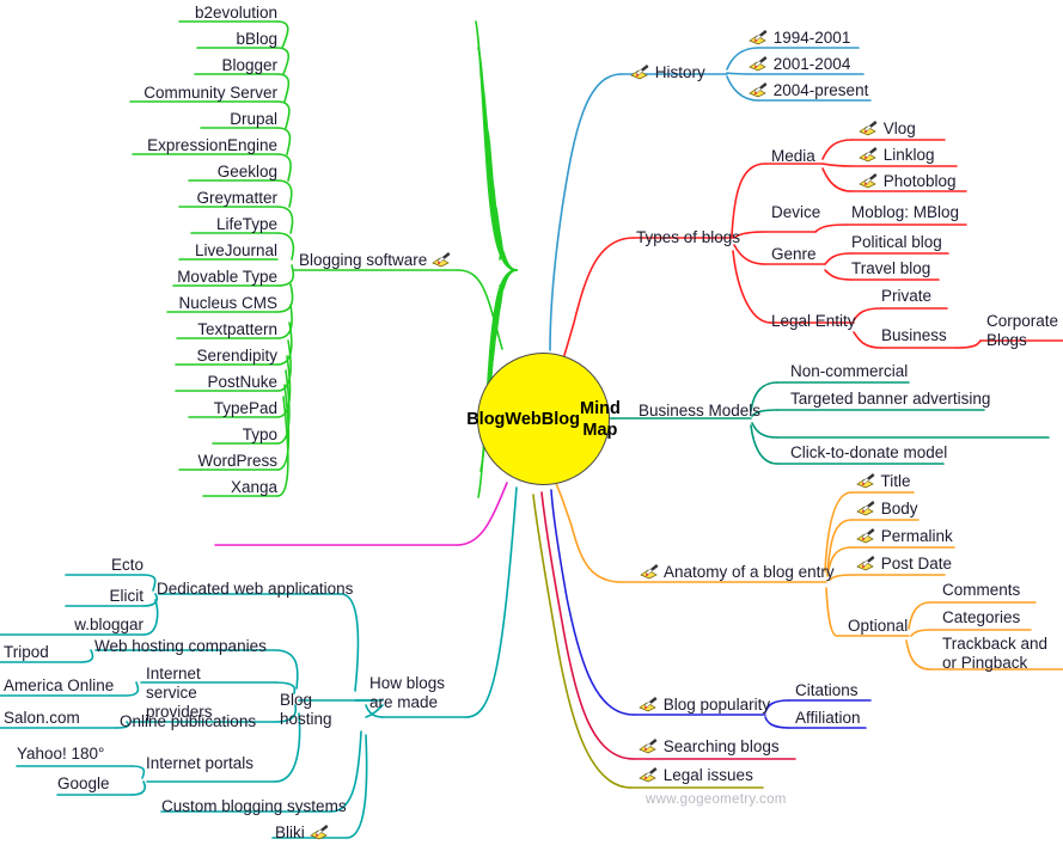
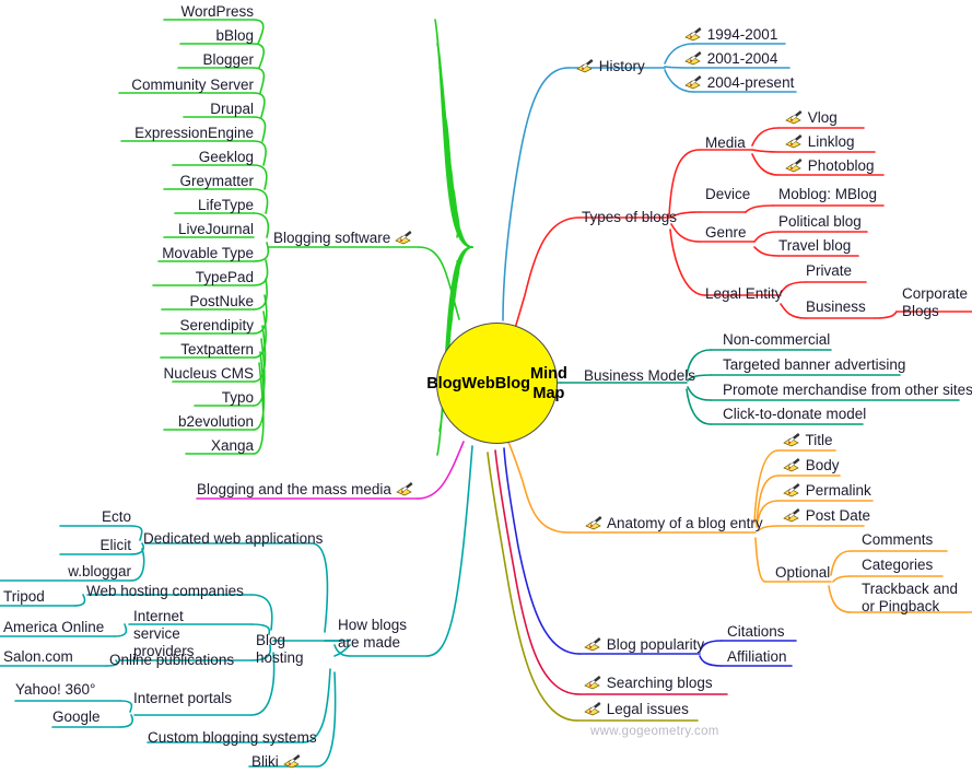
  Blog
  WebBlog
  Mind Map
- b2evolution
+ WordPress
  bBlog
  Blogger
  Community Server
  Drupal
  ExpressionEngine
  Geeklog
  Greymatter
  LifeType
  LiveJournal
  Movable Type
- Nucleus CMS
+ TypePad
- Textpattern
+ PostNuke
  Serendipity
- PostNuke
+ Textpattern
- TypePad
+ Nucleus CMS
  Typo
- WordPress
+ b2evolution
  Xanga
  Blogging software
+ Blogging and the mass media
  Ecto
  Elicit
  w.bloggar
  Dedicated web applications
  Tripod
  Web hosting companies
  America Online
  Internet service providers
  Salon.com
  Online publications
- Yahoo! 180°
+ Yahoo! 360°
  Google
  Internet portals
  Blog hosting
  Custom blogging systems
  Bliki
  How blogs are made
  History
  1994-2001
  2001-2004
  2004-present
  Types of blogs
  Media
  Vlog
  Linklog
  Photoblog
  Device
  Moblog: MBlog
  Genre
  Political blog
  Travel blog
  Legal Entity
  Private
  Business
  Corporate Blogs
  Business Models
  Non-commercial
  Targeted banner advertising
+ Promote merchandise from other sites
  Click-to-donate model
  Anatomy of a blog entry
  Title
  Body
  Permalink
  Post Date
  Optional
  Comments
  Categories
  Trackback and or Pingback
  Blog popularity
  Citations
  Affiliation
  Searching blogs
  Legal issues
  www.gogeometry.com
